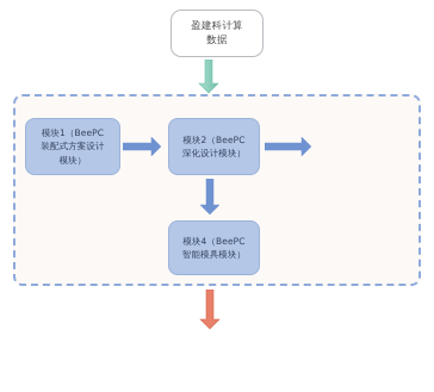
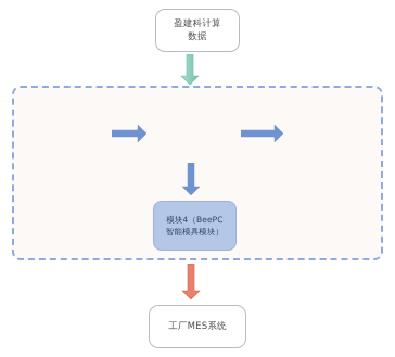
  盈建科计算
  数据
- 模块1（BeePC
- 装配式方案设计
- 模块）
- 模块2（BeePC
- 深化设计模块）
  模块4（BeePC
  智能模具模块）
+ 工厂MES系统
